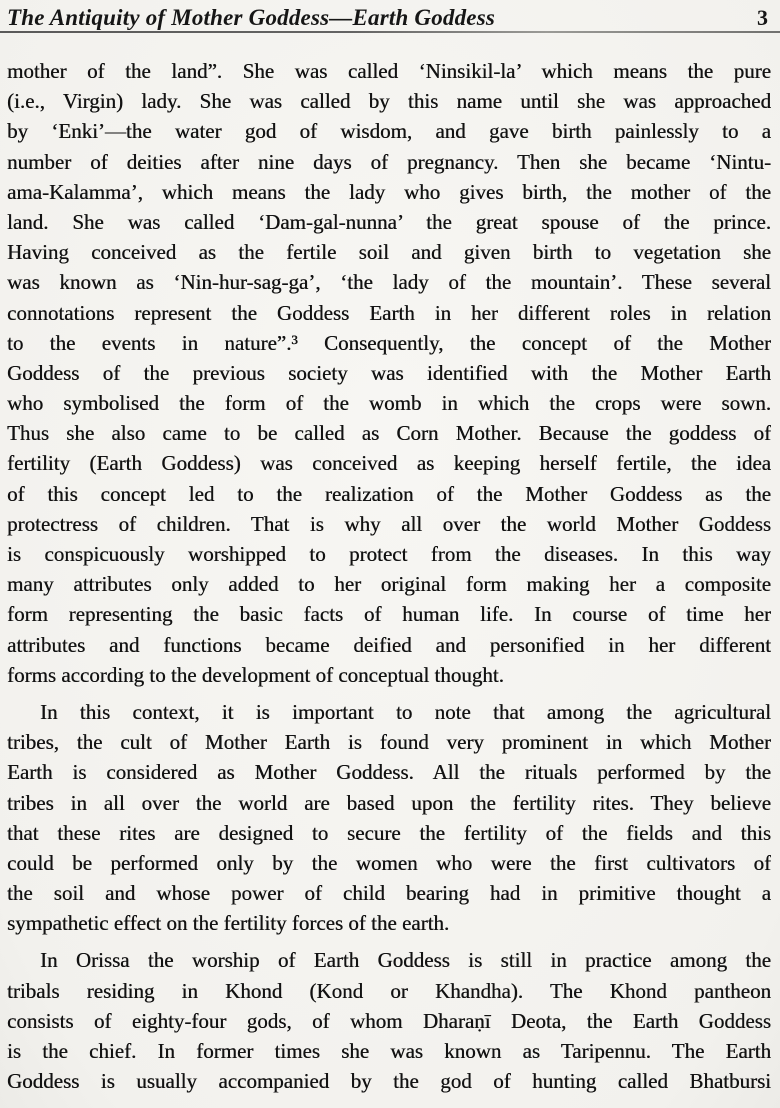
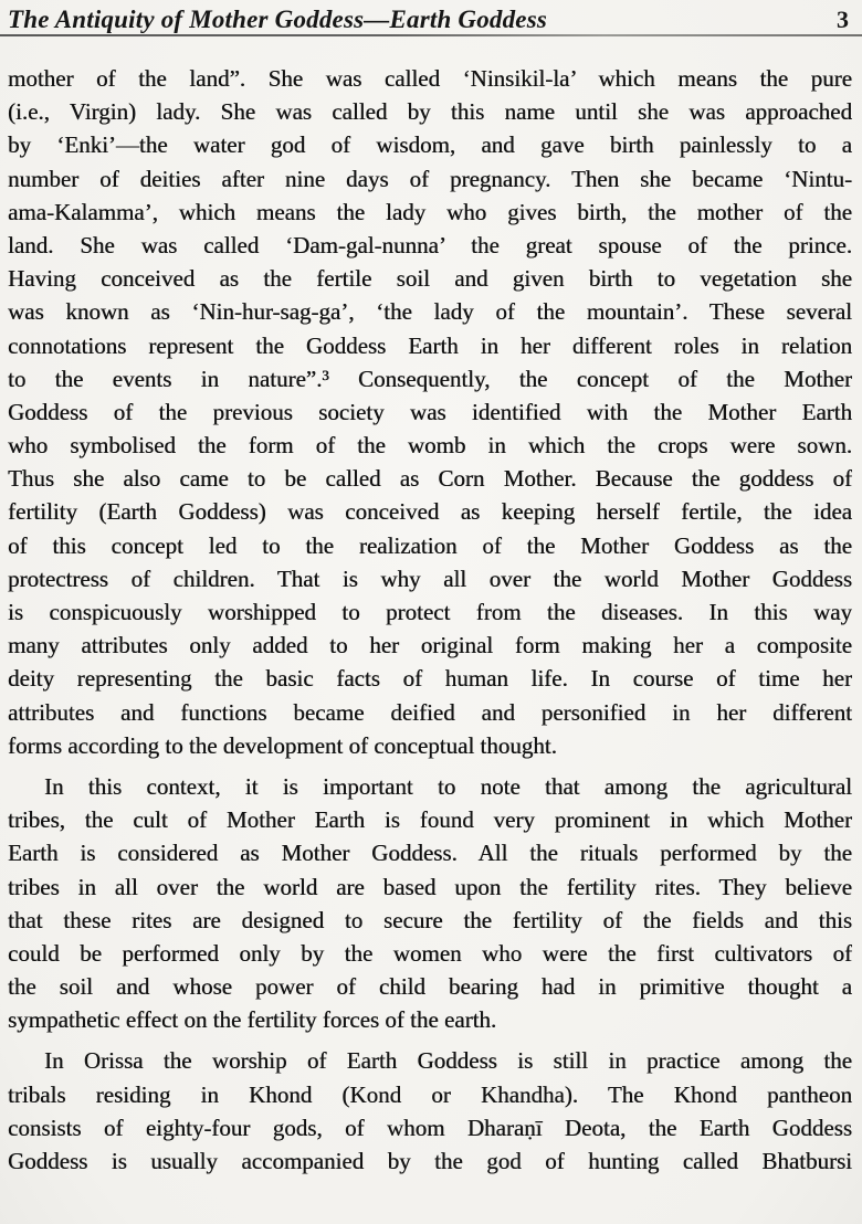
  The Antiquity of Mother Goddess—Earth Goddess
  3
  mother of the land”. She was called ‘Ninsikil-la’ which means the pure
  (i.e., Virgin) lady. She was called by this name until she was approached
  by ‘Enki’—the water god of wisdom, and gave birth painlessly to a
  number of deities after nine days of pregnancy. Then she became ‘Nintu-
  ama-Kalamma’, which means the lady who gives birth, the mother of the
  land. She was called ‘Dam-gal-nunna’ the great spouse of the prince.
  Having conceived as the fertile soil and given birth to vegetation she
  was known as ‘Nin-hur-sag-ga’, ‘the lady of the mountain’. These several
  connotations represent the Goddess Earth in her different roles in relation
  to the events in nature”.³ Consequently, the concept of the Mother
  Goddess of the previous society was identified with the Mother Earth
  who symbolised the form of the womb in which the crops were sown.
  Thus she also came to be called as Corn Mother. Because the goddess of
  fertility (Earth Goddess) was conceived as keeping herself fertile, the idea
  of this concept led to the realization of the Mother Goddess as the
  protectress of children. That is why all over the world Mother Goddess
  is conspicuously worshipped to protect from the diseases. In this way
  many attributes only added to her original form making her a composite
- form representing the basic facts of human life. In course of time her
+ deity representing the basic facts of human life. In course of time her
  attributes and functions became deified and personified in her different
  forms according to the development of conceptual thought.
  In this context, it is important to note that among the agricultural
  tribes, the cult of Mother Earth is found very prominent in which Mother
  Earth is considered as Mother Goddess. All the rituals performed by the
  tribes in all over the world are based upon the fertility rites. They believe
  that these rites are designed to secure the fertility of the fields and this
  could be performed only by the women who were the first cultivators of
  the soil and whose power of child bearing had in primitive thought a
  sympathetic effect on the fertility forces of the earth.
  In Orissa the worship of Earth Goddess is still in practice among the
  tribals residing in Khond (Kond or Khandha). The Khond pantheon
  consists of eighty-four gods, of whom Dharaṇī Deota, the Earth Goddess
- is the chief. In former times she was known as Taripennu. The Earth
  Goddess is usually accompanied by the god of hunting called Bhatbursi
